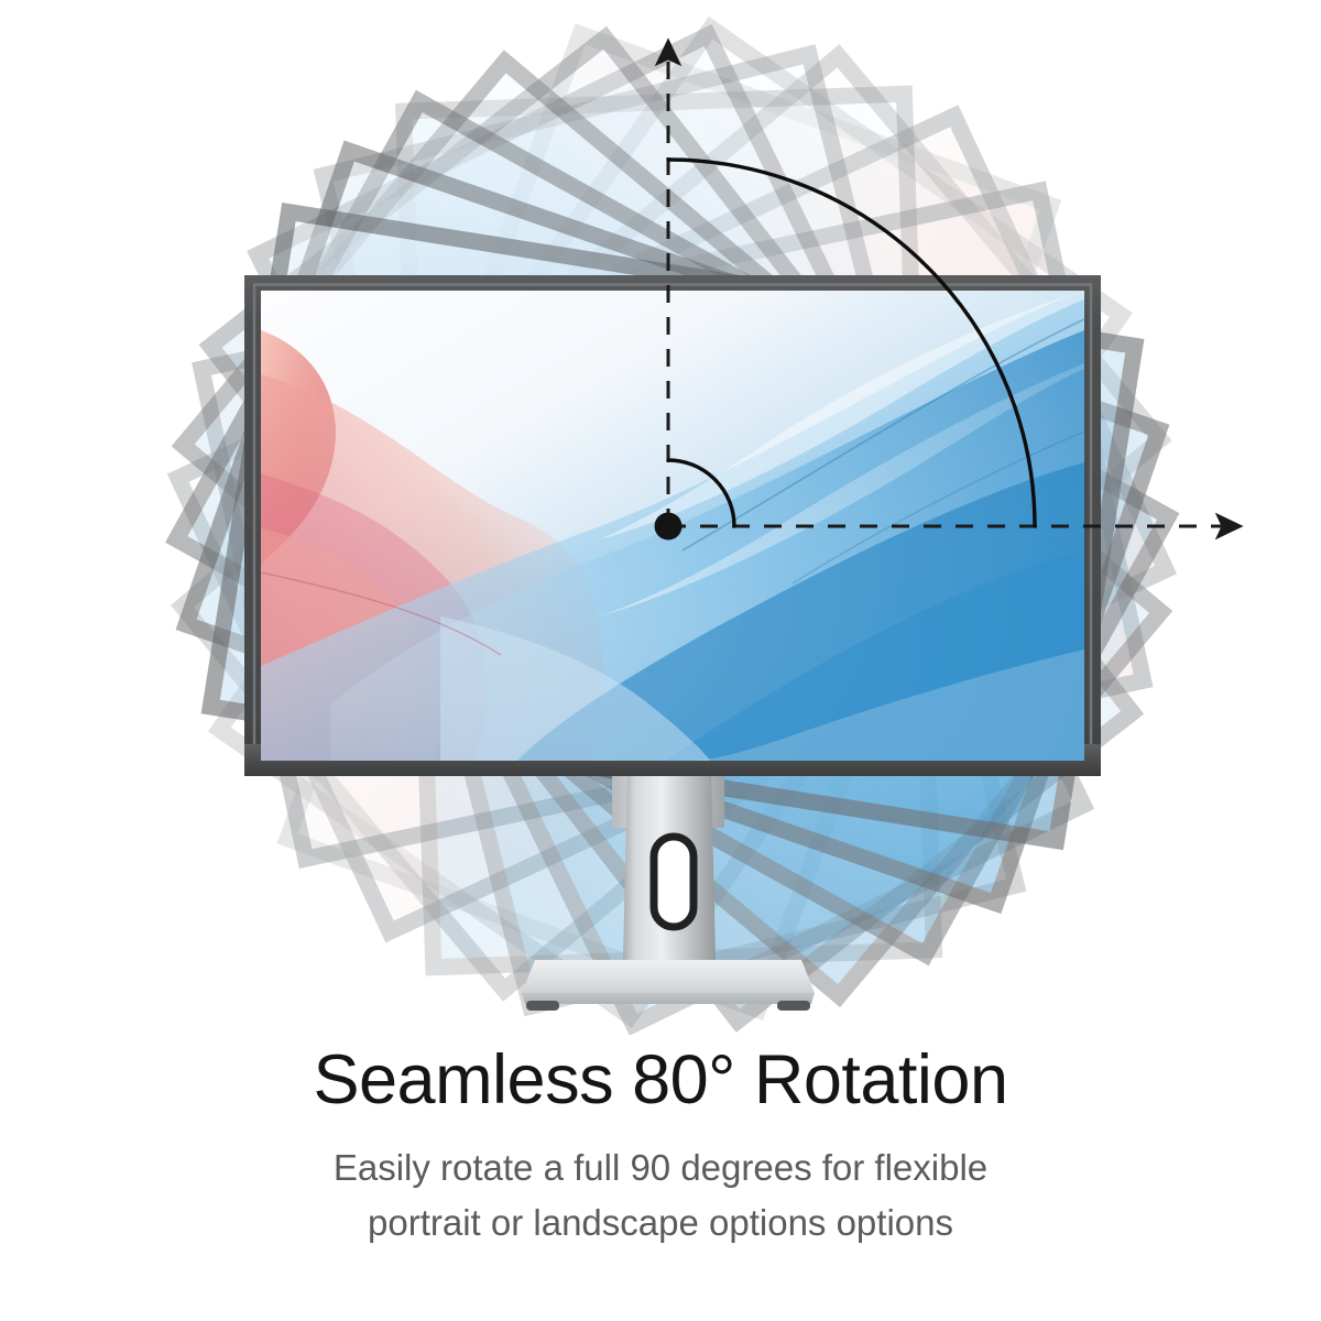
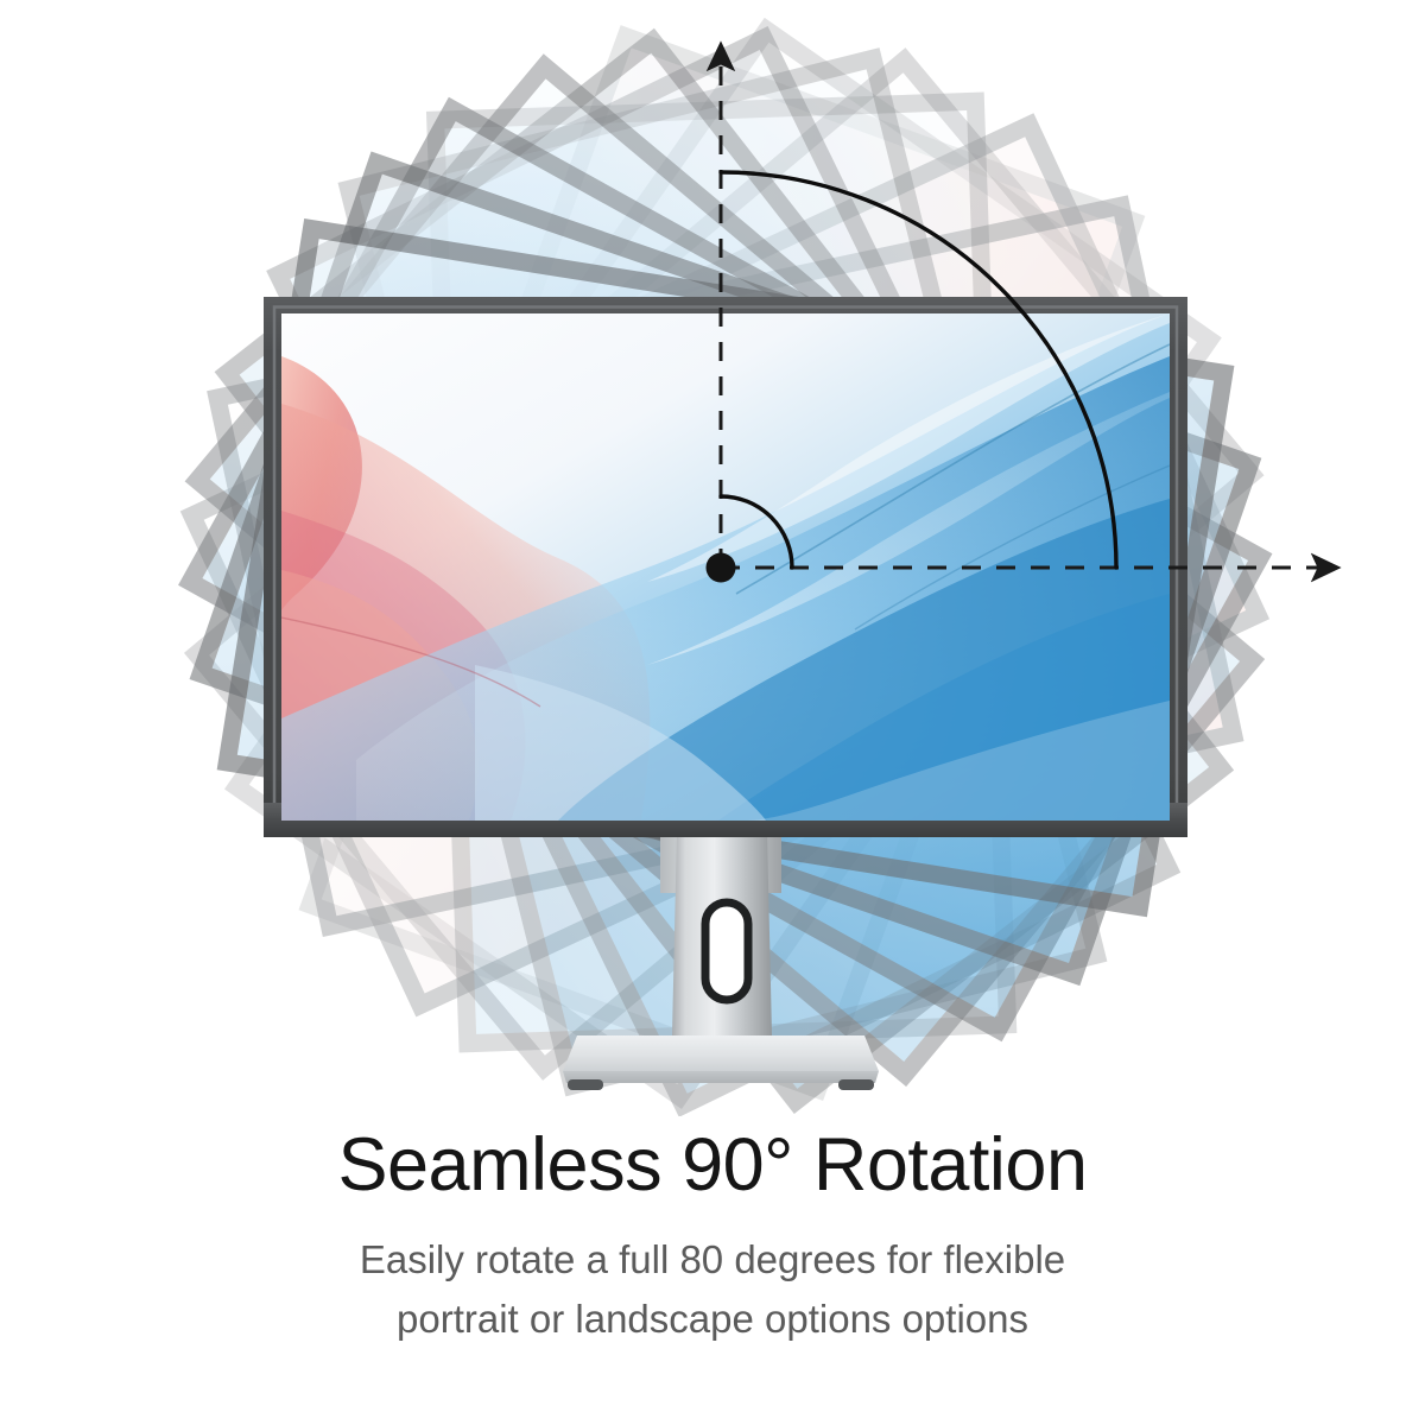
- Seamless 80° Rotation
+ Seamless 90° Rotation
- Easily rotate a full 90 degrees for flexible
+ Easily rotate a full 80 degrees for flexible
  portrait or landscape options options
